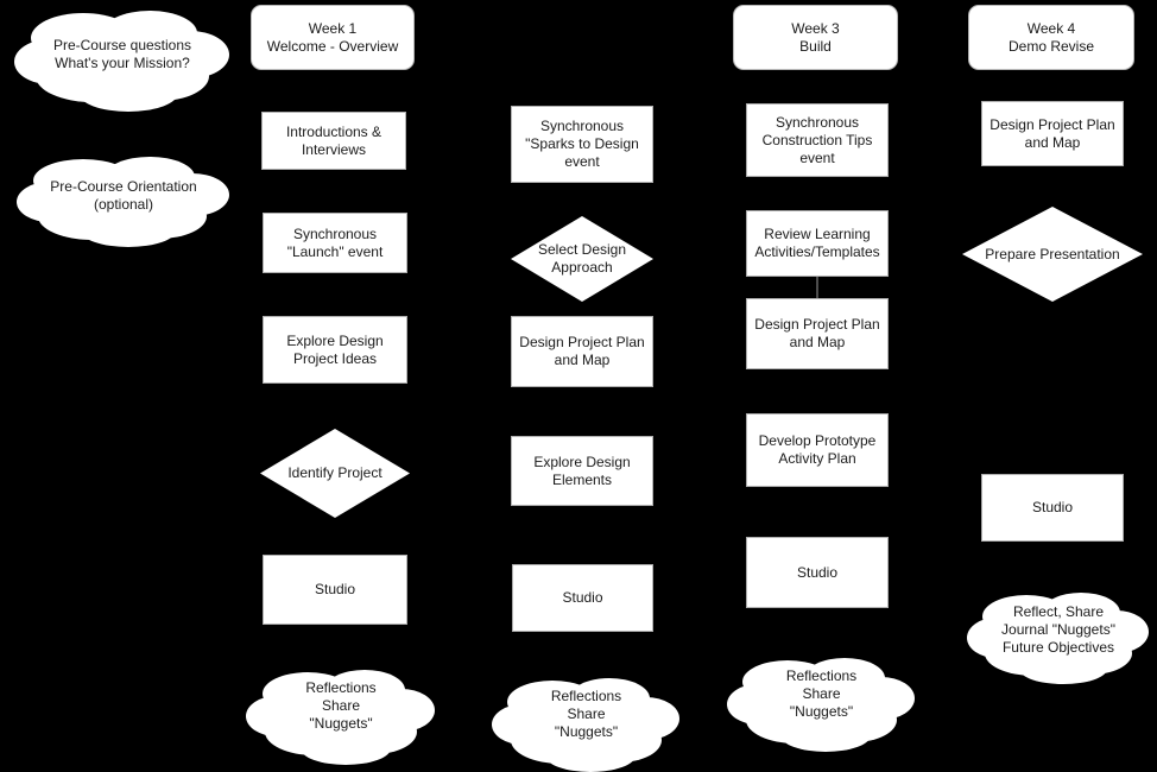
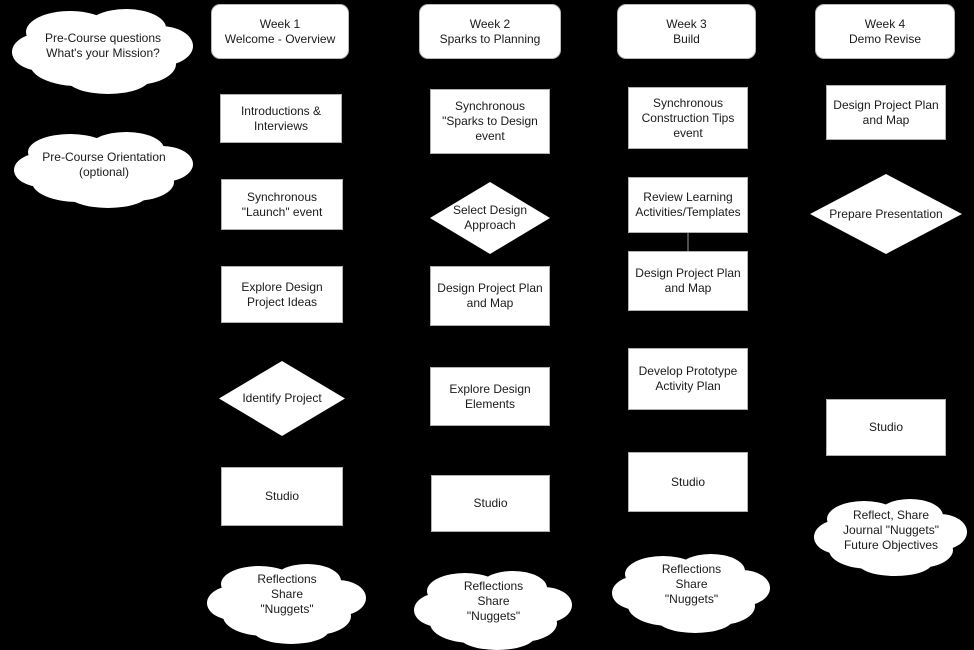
  Pre-Course questions
  What's your Mission?
  Pre-Course Orientation
  (optional)
  Week 1
  Welcome - Overview
  Introductions &
  Interviews
  Synchronous
  "Launch" event
  Explore Design
  Project Ideas
  Identify Project
  Studio
  Reflections
  Share
  "Nuggets"
+ Week 2
+ Sparks to Planning
  Synchronous
  "Sparks to Design
  event
  Select Design
  Approach
  Design Project Plan
  and Map
  Explore Design
  Elements
  Studio
  Reflections
  Share
  "Nuggets"
  Week 3
  Build
  Synchronous
  Construction Tips
  event
  Review Learning
  Activities/Templates
  Design Project Plan
  and Map
  Develop Prototype
  Activity Plan
  Studio
  Reflections
  Share
  "Nuggets"
  Week 4
  Demo Revise
  Design Project Plan
  and Map
  Prepare Presentation
  Studio
  Reflect, Share
  Journal "Nuggets"
  Future Objectives
